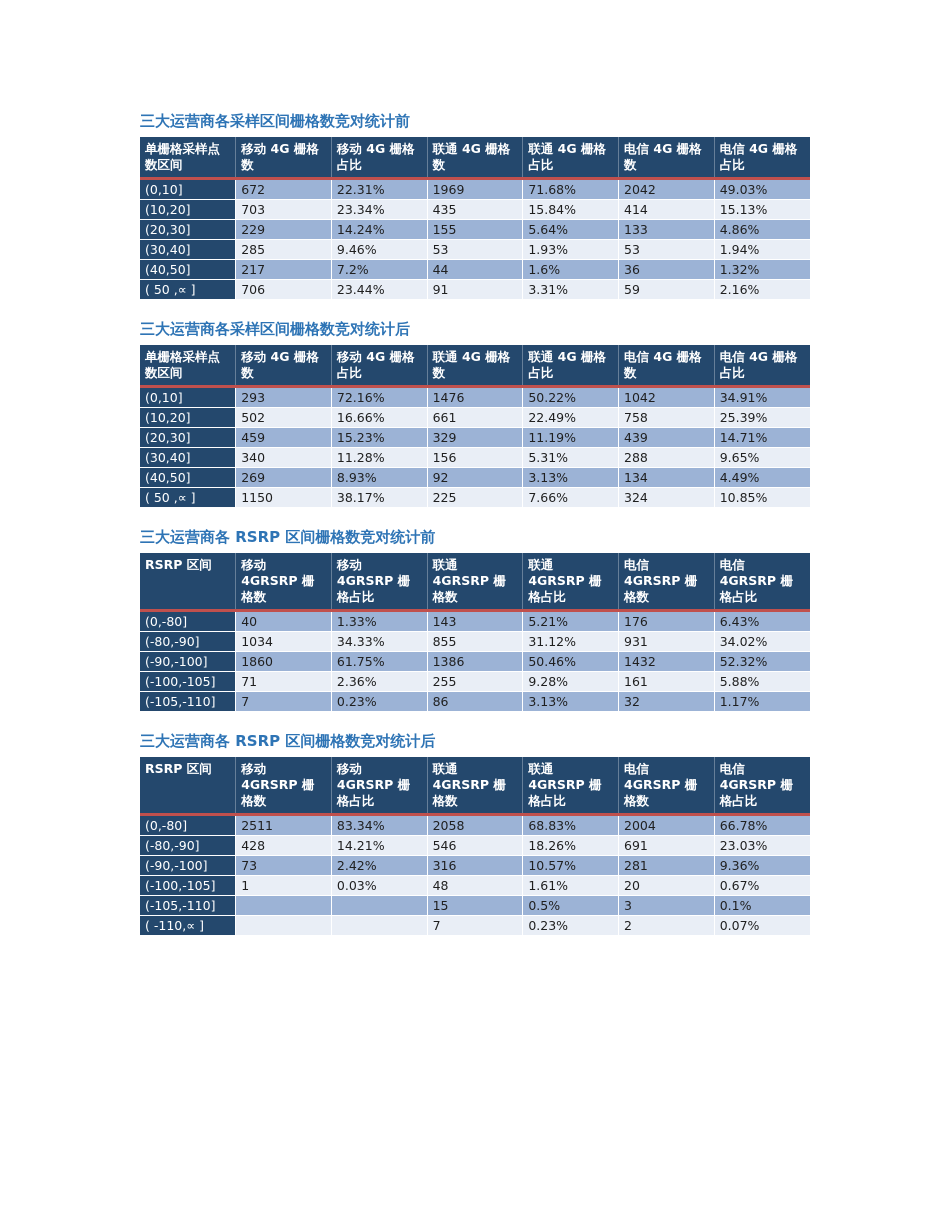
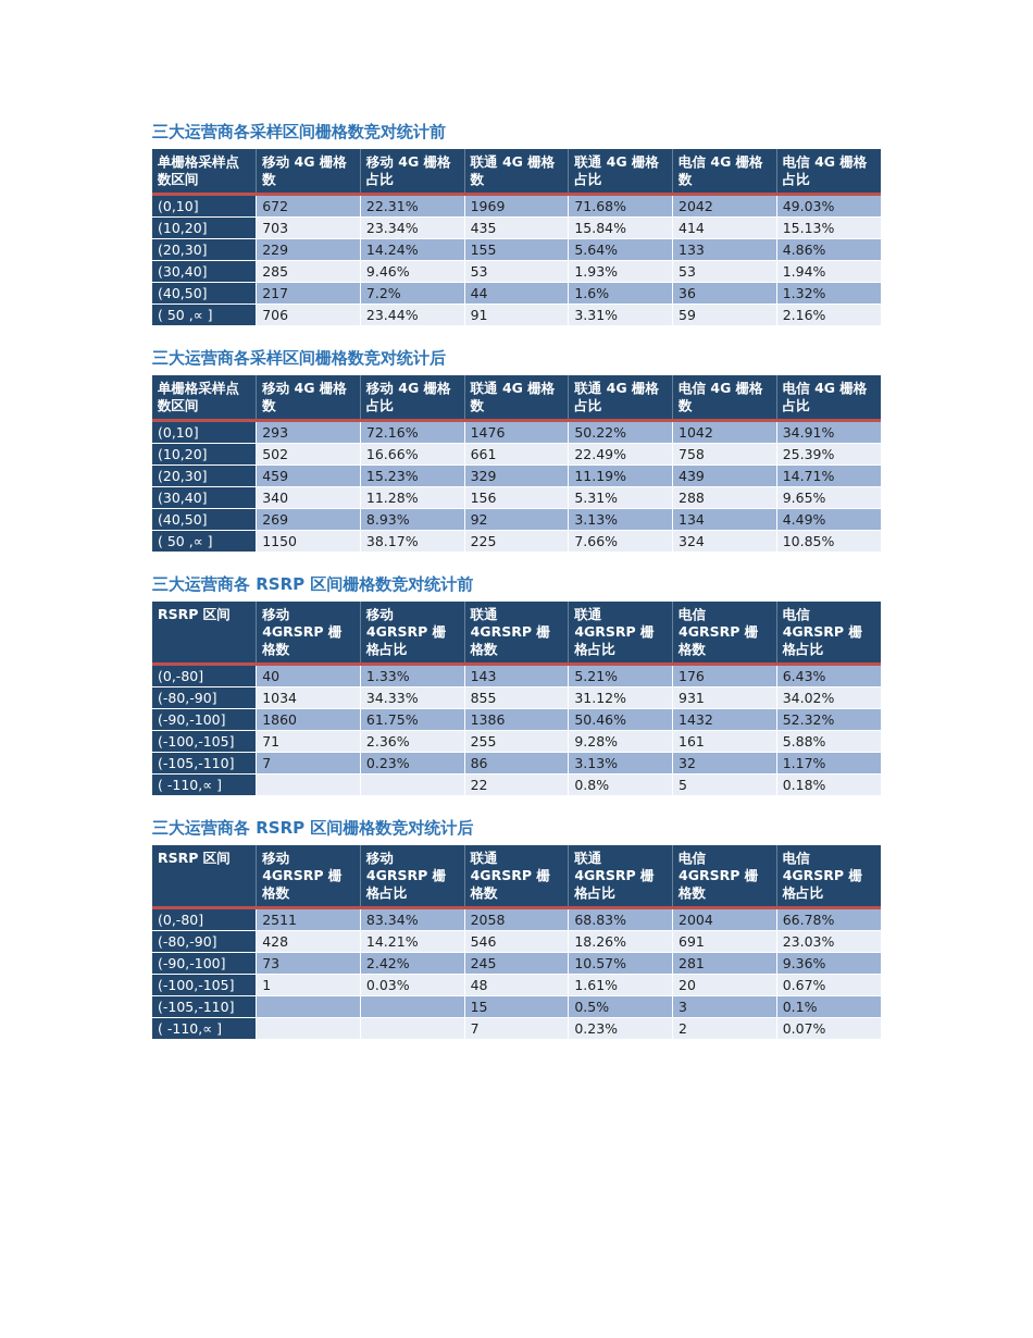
  三大运营商各采样区间栅格数竞对统计前
  单栅格采样点数区间	移动 4G 栅格数	移动 4G 栅格占比	联通 4G 栅格数	联通 4G 栅格占比	电信 4G 栅格数	电信 4G 栅格占比
  (0,10]	672	22.31%	1969	71.68%	2042	49.03%
  (10,20]	703	23.34%	435	15.84%	414	15.13%
  (20,30]	229	14.24%	155	5.64%	133	4.86%
  (30,40]	285	9.46%	53	1.93%	53	1.94%
  (40,50]	217	7.2%	44	1.6%	36	1.32%
  ( 50 ,∝ ]	706	23.44%	91	3.31%	59	2.16%
  三大运营商各采样区间栅格数竞对统计后
  单栅格采样点数区间	移动 4G 栅格数	移动 4G 栅格占比	联通 4G 栅格数	联通 4G 栅格占比	电信 4G 栅格数	电信 4G 栅格占比
  (0,10]	293	72.16%	1476	50.22%	1042	34.91%
  (10,20]	502	16.66%	661	22.49%	758	25.39%
  (20,30]	459	15.23%	329	11.19%	439	14.71%
  (30,40]	340	11.28%	156	5.31%	288	9.65%
  (40,50]	269	8.93%	92	3.13%	134	4.49%
  ( 50 ,∝ ]	1150	38.17%	225	7.66%	324	10.85%
  三大运营商各 RSRP 区间栅格数竞对统计前
  RSRP 区间	移动 4GRSRP 栅格数	移动 4GRSRP 栅格占比	联通 4GRSRP 栅格数	联通 4GRSRP 栅格占比	电信 4GRSRP 栅格数	电信 4GRSRP 栅格占比
  (0,-80]	40	1.33%	143	5.21%	176	6.43%
  (-80,-90]	1034	34.33%	855	31.12%	931	34.02%
  (-90,-100]	1860	61.75%	1386	50.46%	1432	52.32%
  (-100,-105]	71	2.36%	255	9.28%	161	5.88%
  (-105,-110]	7	0.23%	86	3.13%	32	1.17%
+ ( -110,∝ ]			22	0.8%	5	0.18%
  三大运营商各 RSRP 区间栅格数竞对统计后
  RSRP 区间	移动 4GRSRP 栅格数	移动 4GRSRP 栅格占比	联通 4GRSRP 栅格数	联通 4GRSRP 栅格占比	电信 4GRSRP 栅格数	电信 4GRSRP 栅格占比
  (0,-80]	2511	83.34%	2058	68.83%	2004	66.78%
  (-80,-90]	428	14.21%	546	18.26%	691	23.03%
- (-90,-100]	73	2.42%	316	10.57%	281	9.36%
+ (-90,-100]	73	2.42%	245	10.57%	281	9.36%
  (-100,-105]	1	0.03%	48	1.61%	20	0.67%
  (-105,-110]			15	0.5%	3	0.1%
  ( -110,∝ ]			7	0.23%	2	0.07%
